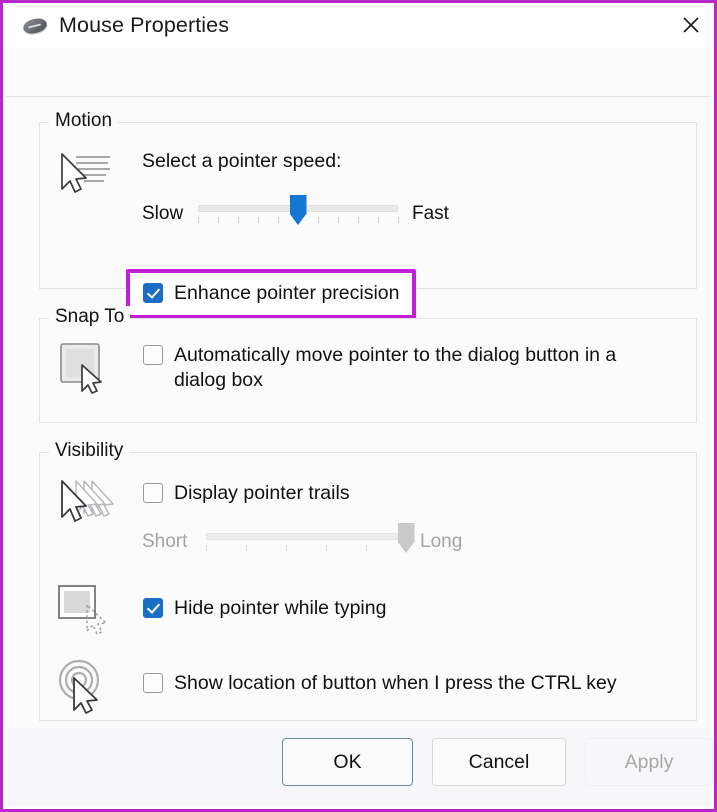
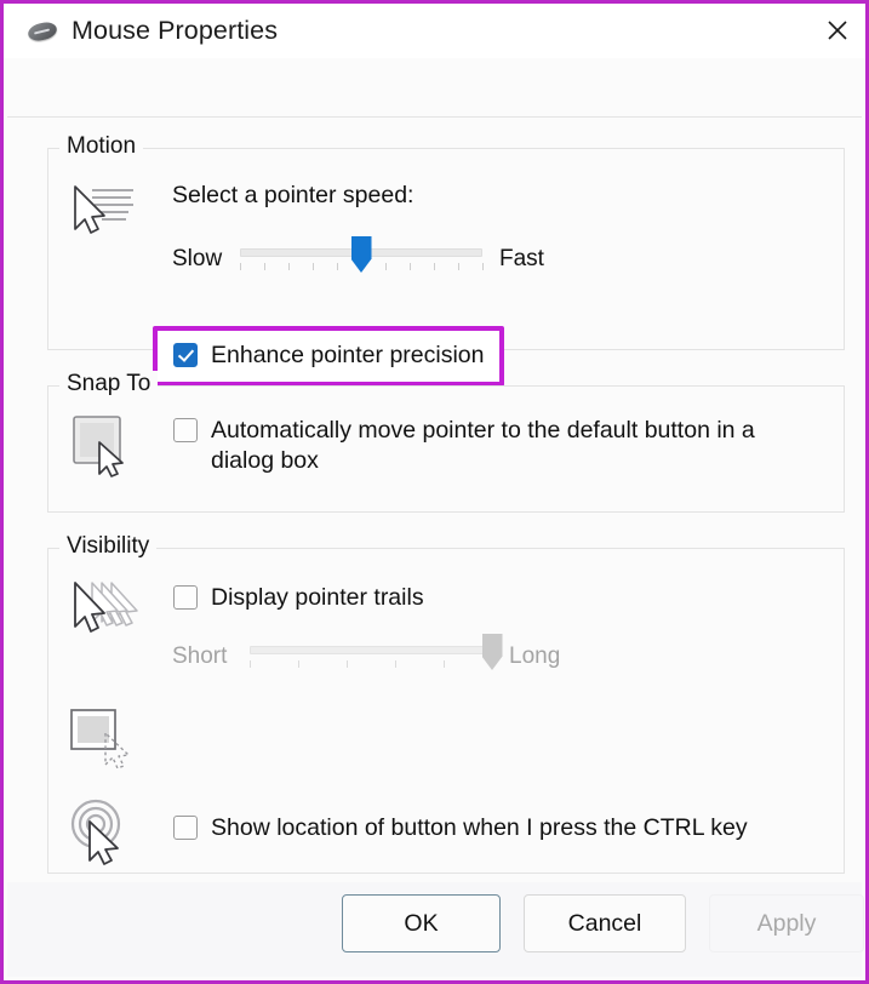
  Mouse Properties
  Motion
  Select a pointer speed:
  Slow
  Fast
  Enhance pointer precision
  Snap To
- Automatically move pointer to the dialog button in a dialog box
+ Automatically move pointer to the default button in a dialog box
  Visibility
  Display pointer trails
  Short
  Long
- Hide pointer while typing
  Show location of button when I press the CTRL key
  OK
  Cancel
  Apply
